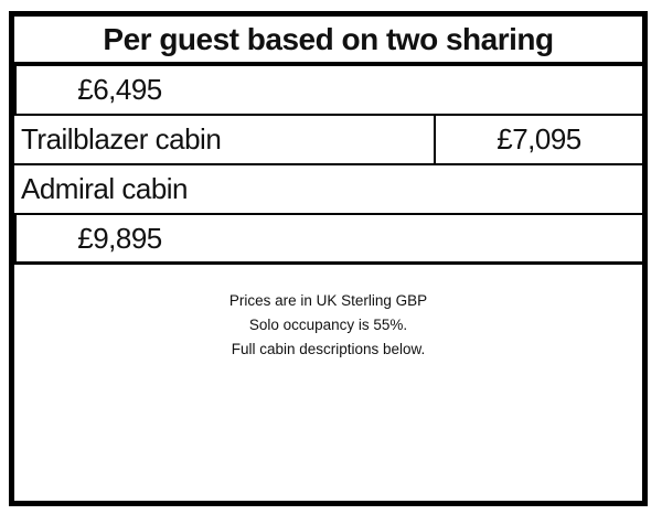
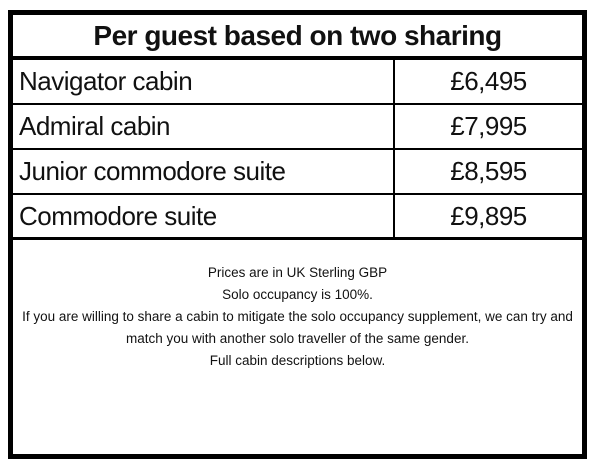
  Per guest based on two sharing
+ Navigator cabin
  £6,495
- Trailblazer cabin
- £7,095
  Admiral cabin
+ £7,995
+ Junior commodore suite
+ £8,595
+ Commodore suite
  £9,895
  Prices are in UK Sterling GBP
- Solo occupancy is 55%.
+ Solo occupancy is 100%.
+ If you are willing to share a cabin to mitigate the solo occupancy supplement, we can try and match you with another solo traveller of the same gender.
  Full cabin descriptions below.
